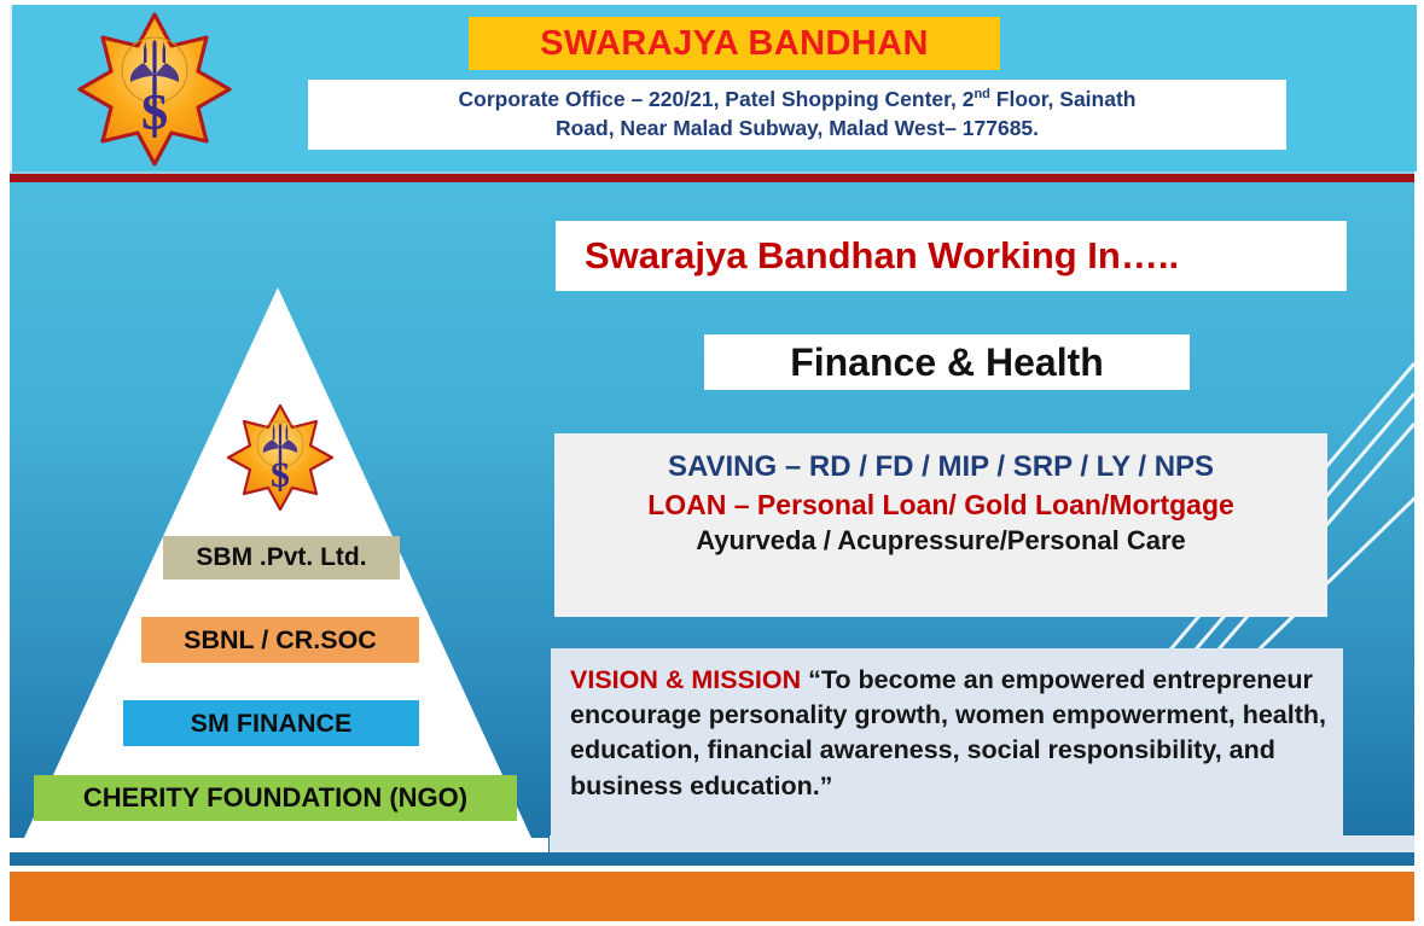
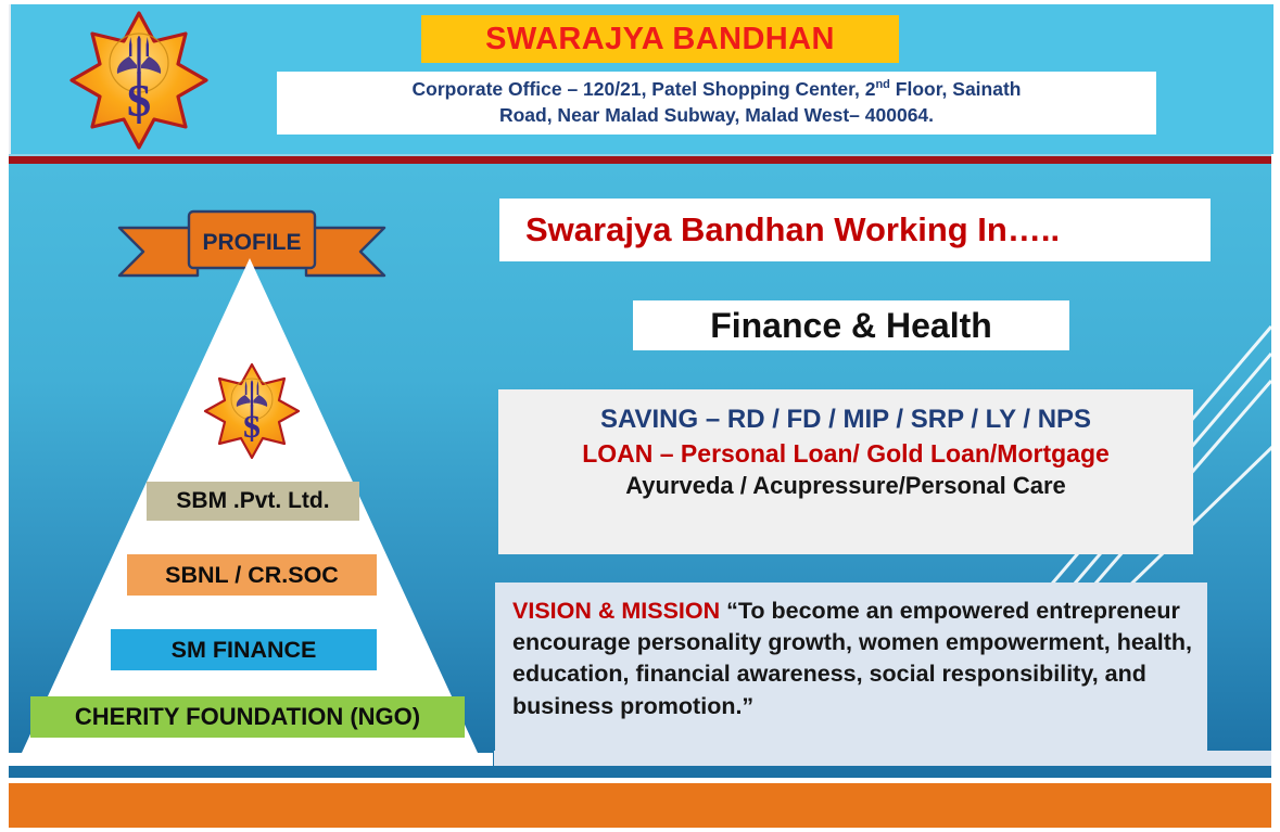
  SWARAJYA BANDHAN
- Corporate Office – 220/21, Patel Shopping Center, 2nd Floor, Sainath
+ Corporate Office – 120/21, Patel Shopping Center, 2nd Floor, Sainath
- Road, Near Malad Subway, Malad West– 177685.
+ Road, Near Malad Subway, Malad West– 400064.
+ PROFILE
  SBM .Pvt. Ltd.
  SBNL / CR.SOC
  SM FINANCE
  CHERITY FOUNDATION (NGO)
  Swarajya Bandhan Working In…..
  Finance & Health
  SAVING – RD / FD / MIP / SRP / LY / NPS
  LOAN – Personal Loan/ Gold Loan/Mortgage
  Ayurveda / Acupressure/Personal Care
- VISION & MISSION “To become an empowered entrepreneur encourage personality growth, women empowerment, health, education, financial awareness, social responsibility, and business education.”
+ VISION & MISSION “To become an empowered entrepreneur encourage personality growth, women empowerment, health, education, financial awareness, social responsibility, and business promotion.”
